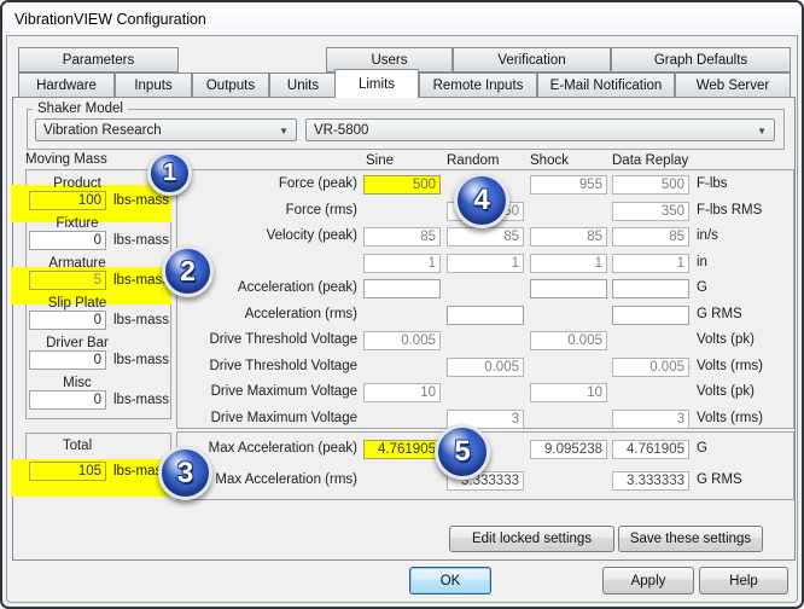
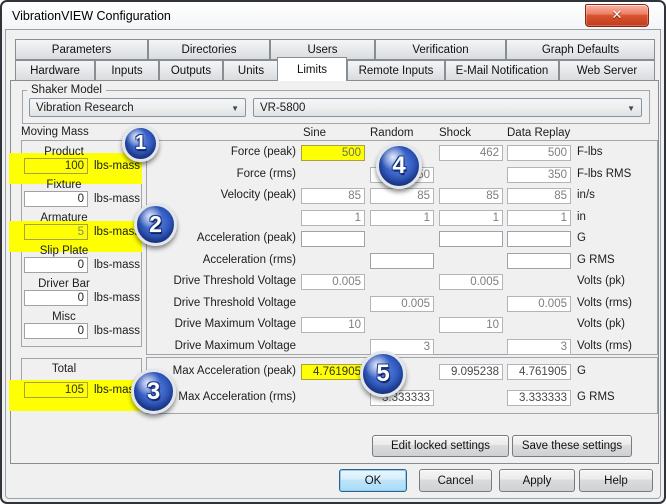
  VibrationVIEW Configuration
+ ✕
  Parameters
+ Directories
  Users
  Verification
  Graph Defaults
  Hardware
  Inputs
  Outputs
  Units
  Limits
  Remote Inputs
  E-Mail Notification
  Web Server
  Shaker Model
  Vibration Research
  ▼
  VR-5800
  ▼
  Moving Mass
  Product
  100
  lbs-mass
  Fixture
  0
  lbs-mass
  Armature
  5
  lbs-mas
  Slip Plate
  0
  lbs-mass
  Driver Bar
  0
  lbs-mass
  Misc
  0
  lbs-mass
  Total
  105
  lbs-ma
  Sine
  Random
  Shock
  Data Replay
  Force (peak)
  500
- 955
+ 462
  500
  F-lbs
  Force (rms)
  350
  F-lbs RMS
  Velocity (peak)
  85
  85
  85
  85
  in/s
  1
  1
  1
  1
  in
  Acceleration (peak)
  G
  Acceleration (rms)
  G RMS
  Drive Threshold Voltage
  0.005
  0.005
  Volts (pk)
  Drive Threshold Voltage
  0.005
  0.005
  Volts (rms)
  Drive Maximum Voltage
  10
  10
  Volts (pk)
  Drive Maximum Voltage
  3
  3
  Volts (rms)
  Max Acceleration (peak)
  4.761905
  9.095238
  4.761905
  G
  Max Acceleration (rms)
  3.333333
  3.333333
  G RMS
  Edit locked settings
  Save these settings
  OK
+ Cancel
  Apply
  Help
  1
  2
  3
  4
  5
